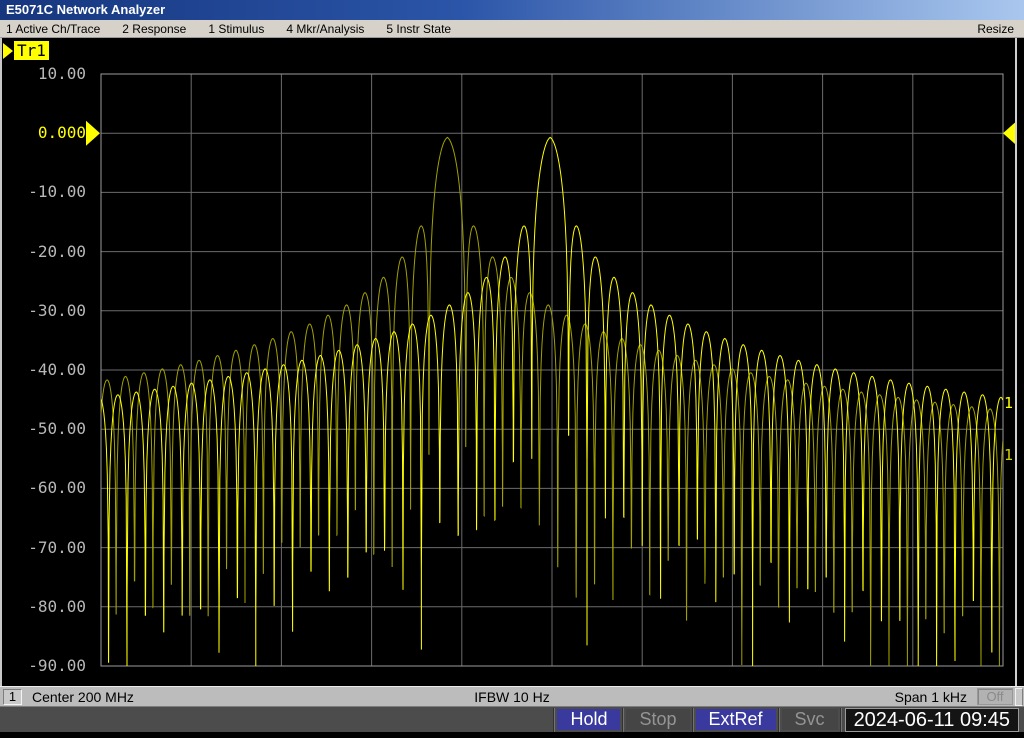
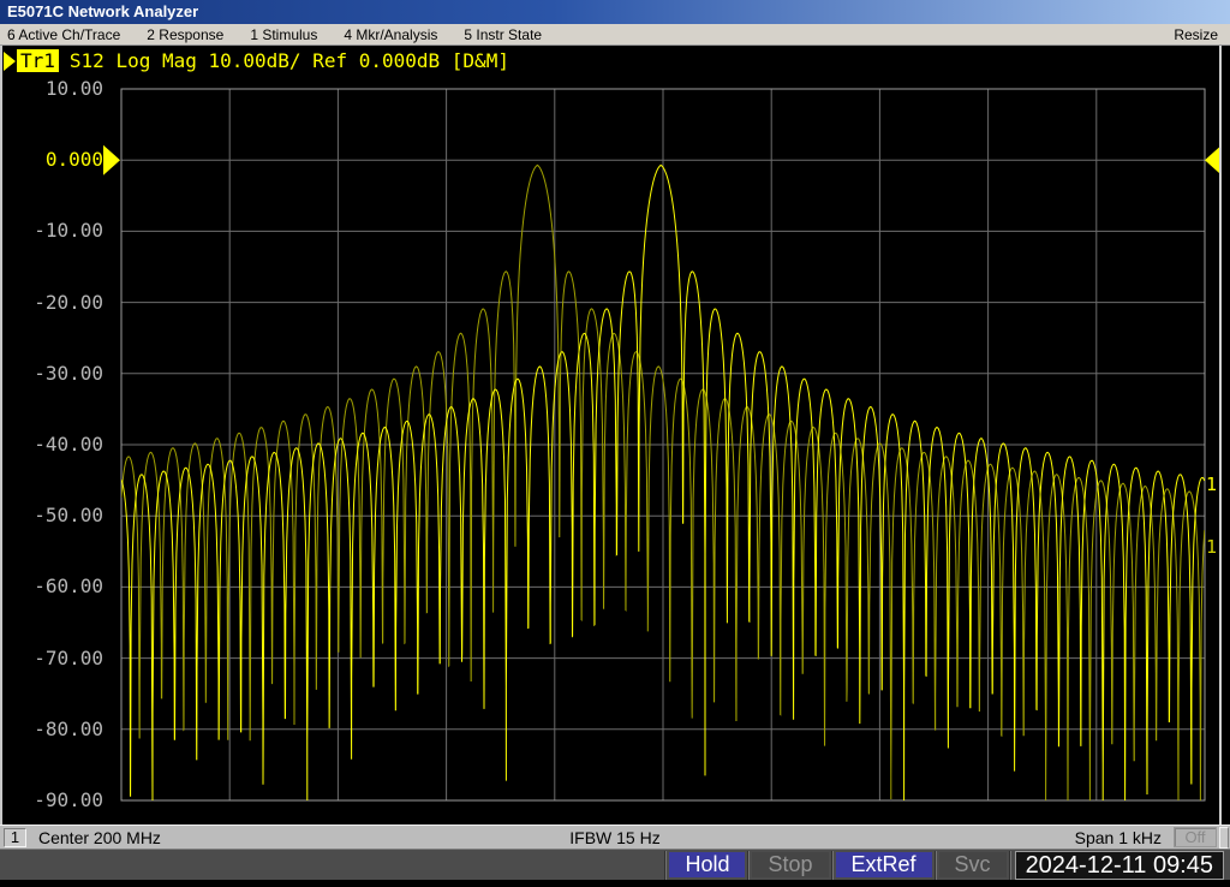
  E5071C Network Analyzer
- 1 Active Ch/Trace
+ 6 Active Ch/Trace
  2 Response
  1 Stimulus
  4 Mkr/Analysis
  5 Instr State
  Resize
  Tr1
+ S12 Log Mag 10.00dB/ Ref 0.000dB [D&M]
  10.00
  0.000
  -10.00
  -20.00
  -30.00
  -40.00
  -50.00
  -60.00
  -70.00
  -80.00
  -90.00
  1
  1
  1
  Center 200 MHz
- IFBW 10 Hz
+ IFBW 15 Hz
  Span 1 kHz
  Off
  Hold
  Stop
  ExtRef
  Svc
- 2024-06-11 09:45
+ 2024-12-11 09:45
